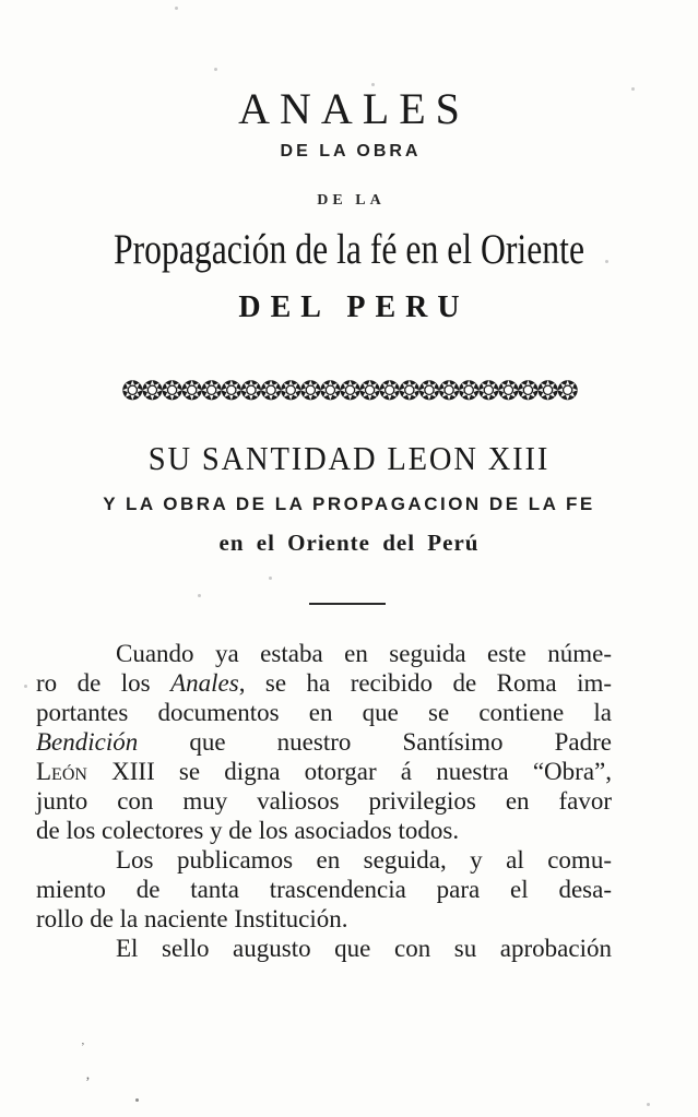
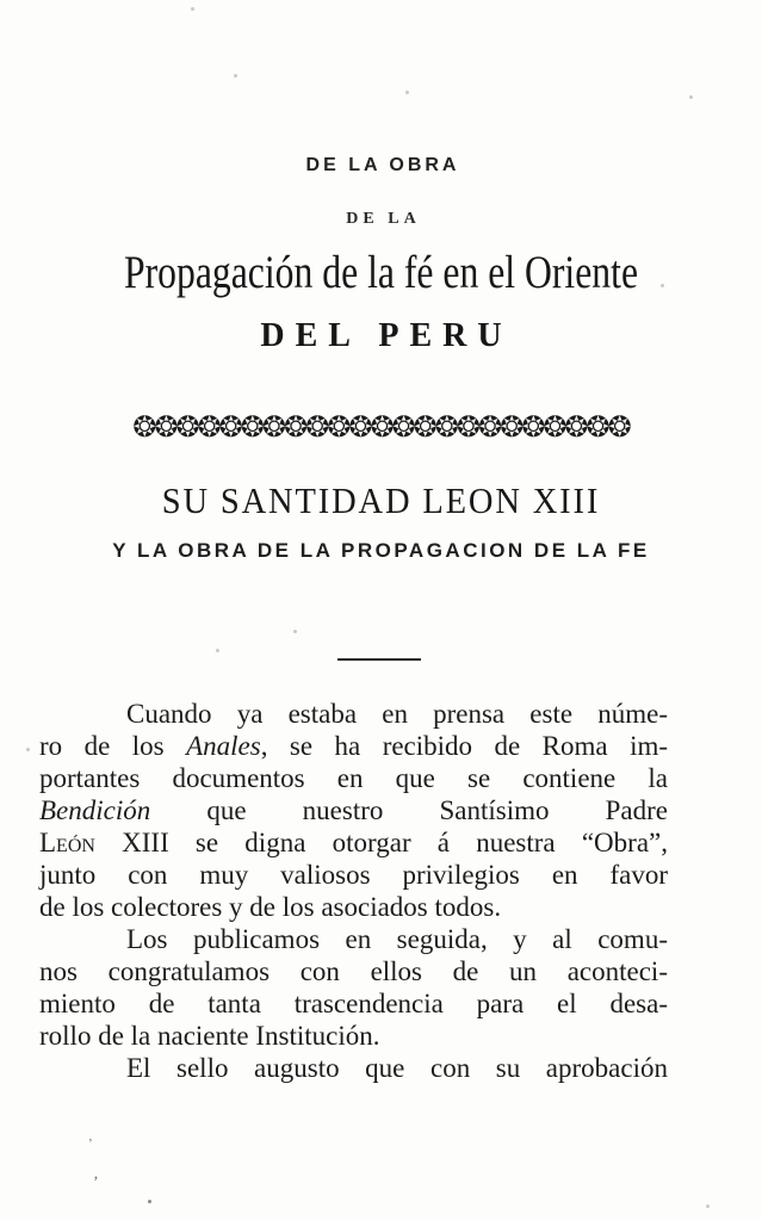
- ANALES
  DE LA OBRA
  DE LA
  Propagación de la fé en el Oriente
  DEL PERU
  ❂❂❂❂❂❂❂❂❂❂❂❂❂❂❂❂❂❂❂❂❂❂❂
  SU SANTIDAD LEON XIII
  Y LA OBRA DE LA PROPAGACION DE LA FE
- en el Oriente del Perú
- Cuando ya estaba en seguida este núme-
+ Cuando ya estaba en prensa este núme-
  ro de los Anales, se ha recibido de Roma im-
  portantes documentos en que se contiene la
  Bendición que nuestro Santísimo Padre
  León XIII se digna otorgar á nuestra “Obra”,
  junto con muy valiosos privilegios en favor
  de los colectores y de los asociados todos.
  Los publicamos en seguida, y al comu-
+ nos congratulamos con ellos de un aconteci-
  miento de tanta trascendencia para el desa-
  rollo de la naciente Institución.
  El sello augusto que con su aprobación
  ‚
  ʼ
